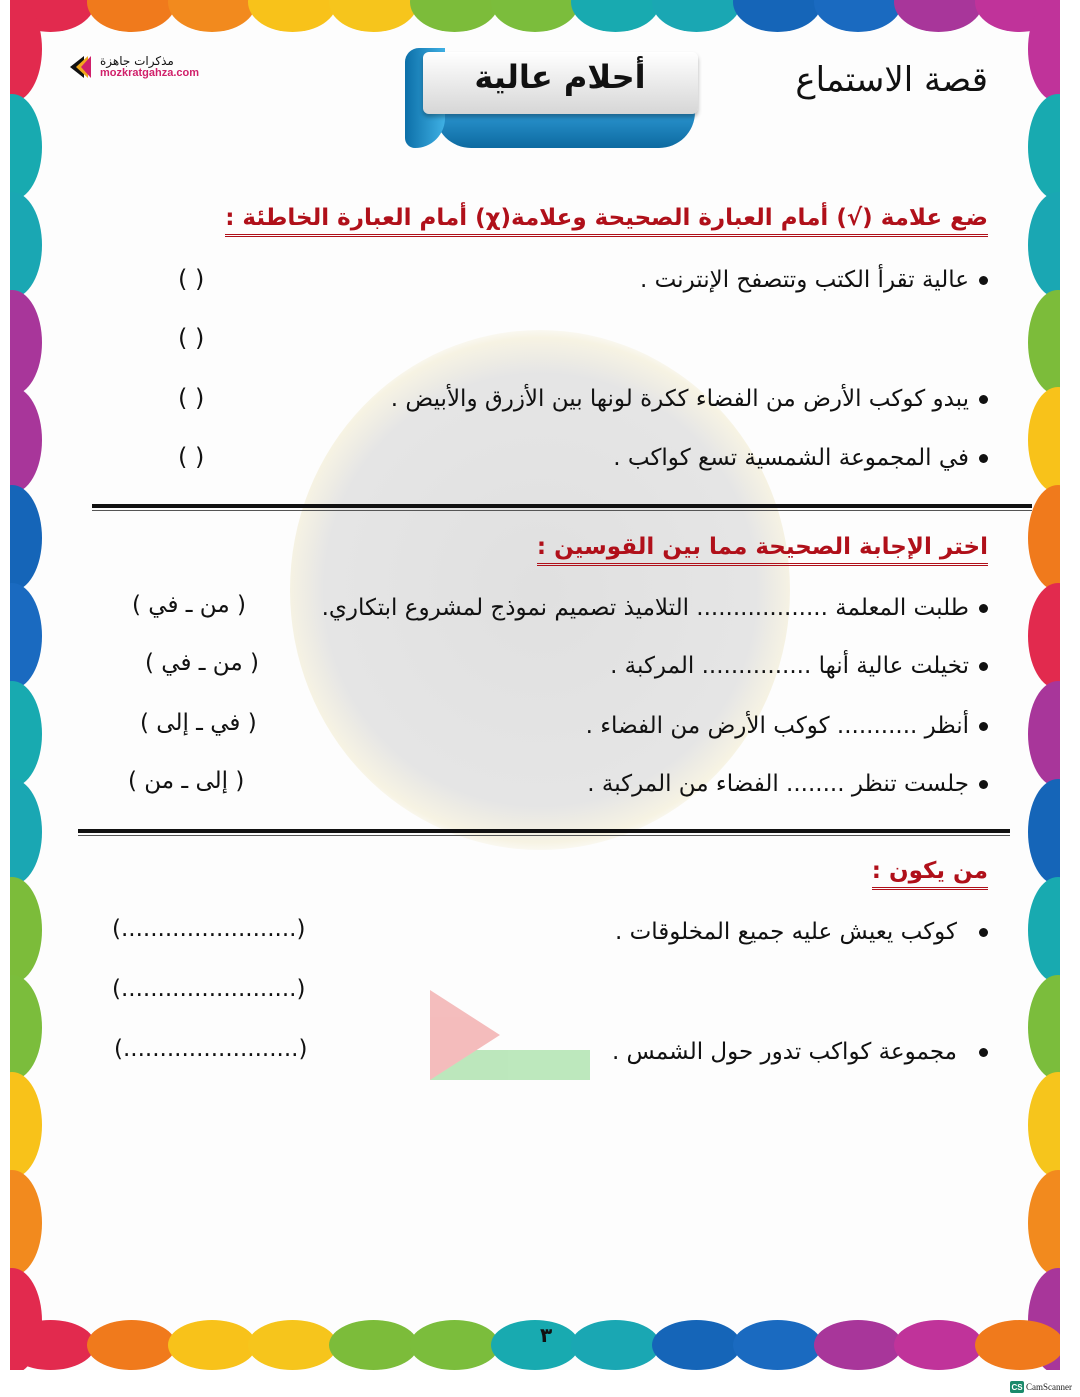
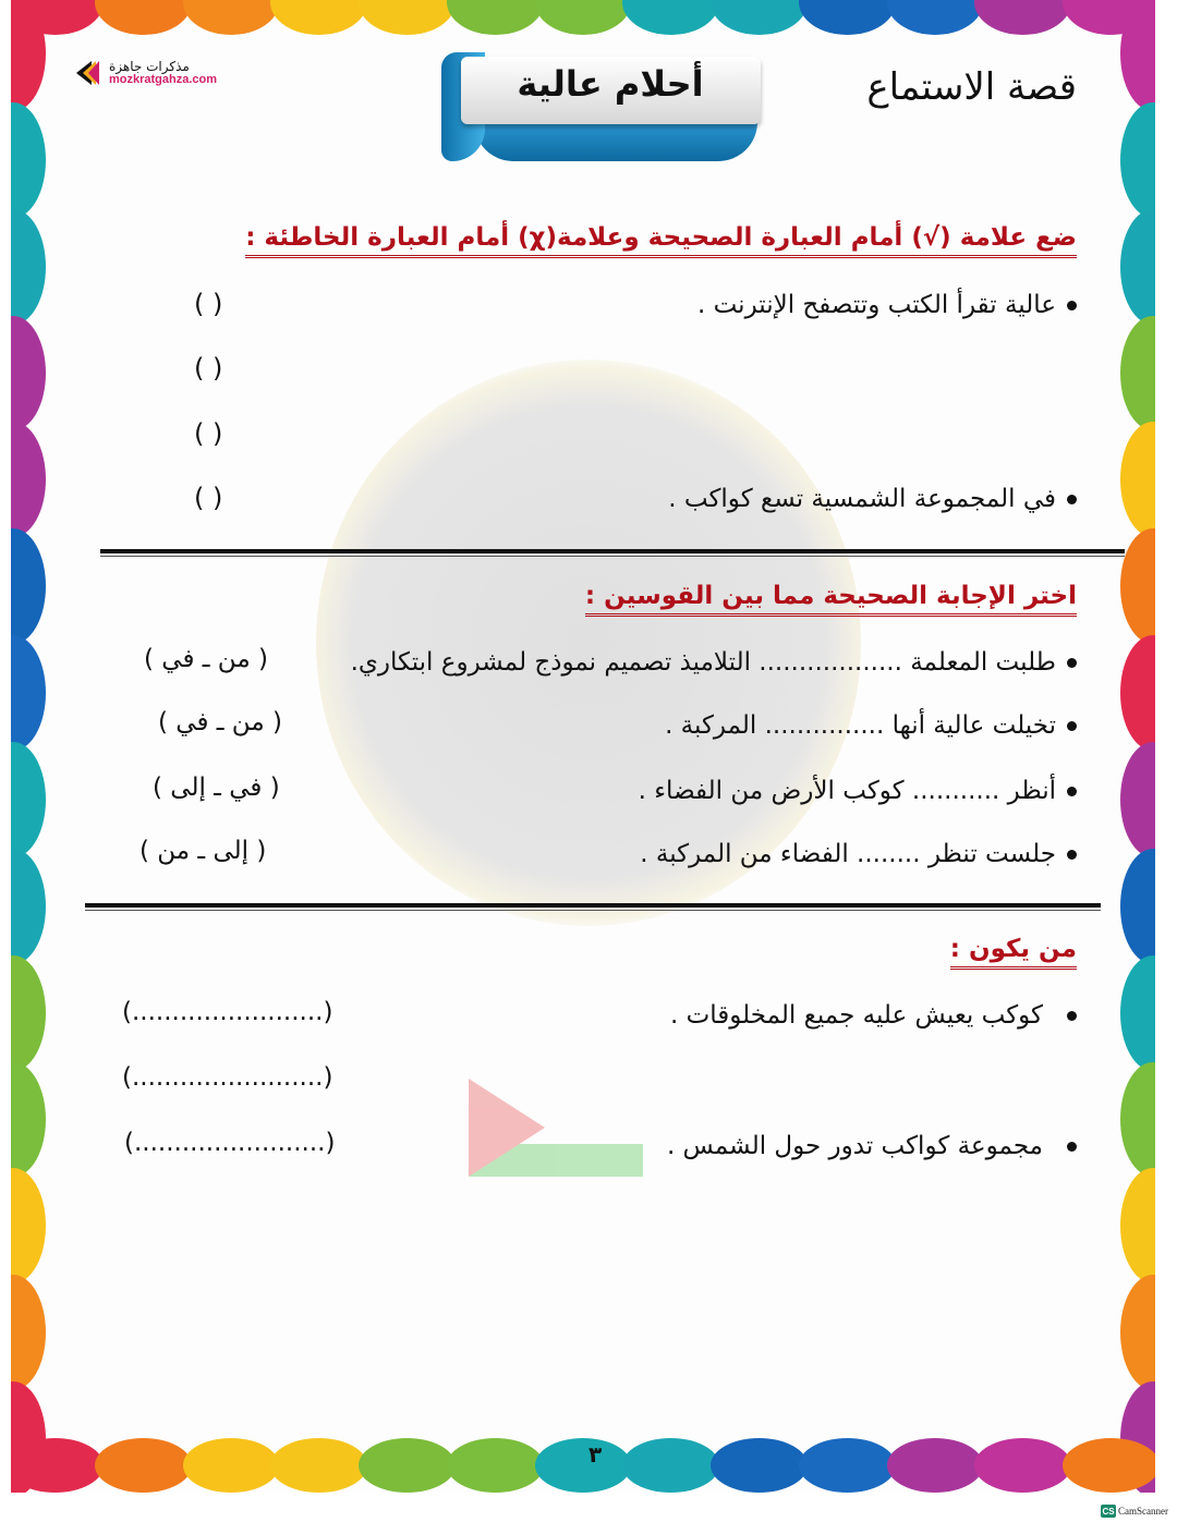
  مذكرات جاهزة
  mozkratgahza.com
  أحلام عالية
  قصة الاستماع
  ضع علامة (√) أمام العبارة الصحيحة وعلامة(χ) أمام العبارة الخاطئة :
  عالية تقرأ الكتب وتتصفح الإنترنت .
  ( )
  ( )
- يبدو كوكب الأرض من الفضاء ككرة لونها بين الأزرق والأبيض .
  ( )
  في المجموعة الشمسية تسع كواكب .
  ( )
  اختر الإجابة الصحيحة مما بين القوسين :
  طلبت المعلمة .................. التلاميذ تصميم نموذج لمشروع ابتكاري.
  ( من ـ في )
  تخيلت عالية أنها ............... المركبة .
  ( من ـ في )
  أنظر ........... كوكب الأرض من الفضاء .
  ( في ـ إلى )
  جلست تنظر ........ الفضاء من المركبة .
  ( إلى ـ من )
  من يكون :
  كوكب يعيش عليه جميع المخلوقات .
  (........................)
  (........................)
  مجموعة كواكب تدور حول الشمس .
  (........................)
  ٣
  CS
  CamScanner
